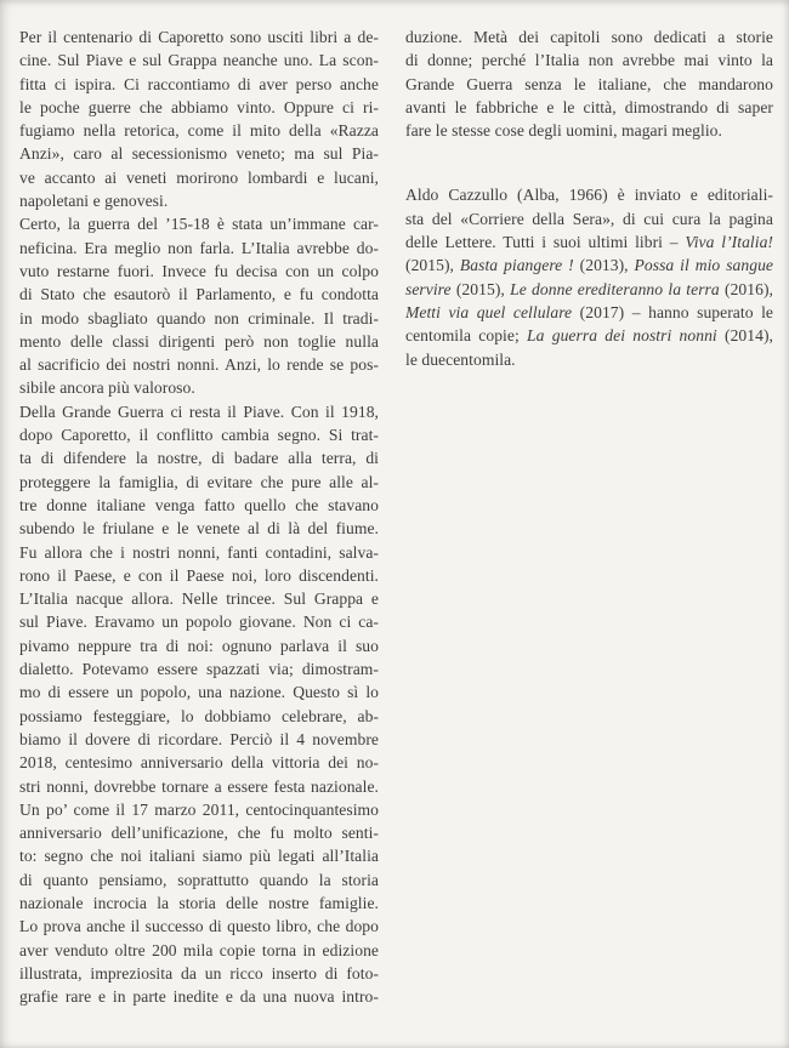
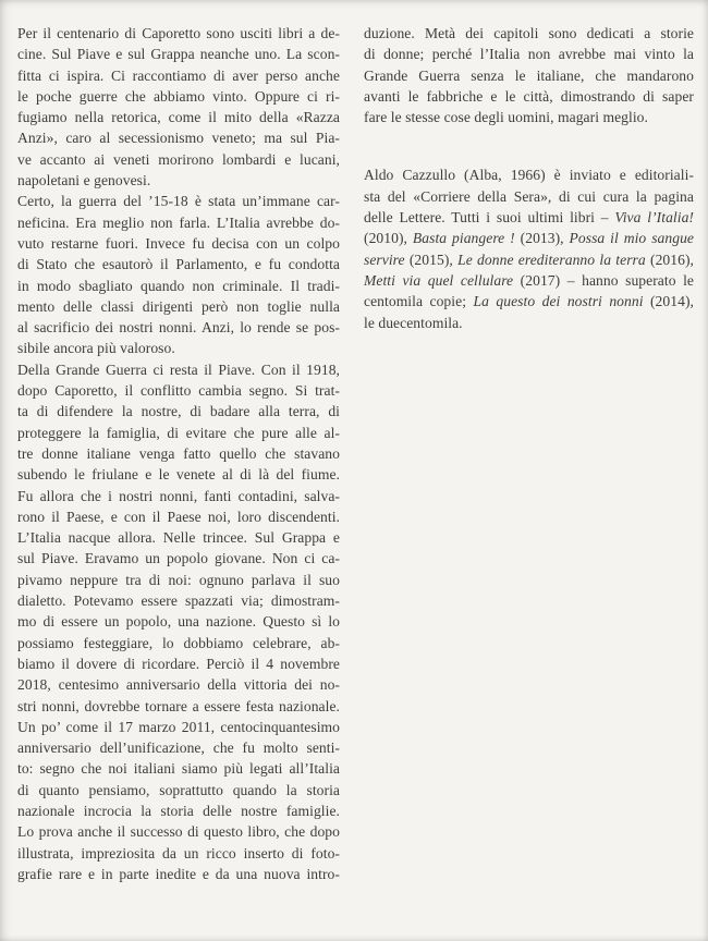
  Per il centenario di Caporetto sono usciti libri a de-
  cine. Sul Piave e sul Grappa neanche uno. La scon-
  fitta ci ispira. Ci raccontiamo di aver perso anche
  le poche guerre che abbiamo vinto. Oppure ci ri-
  fugiamo nella retorica, come il mito della «Razza
  Anzi», caro al secessionismo veneto; ma sul Pia-
  ve accanto ai veneti morirono lombardi e lucani,
  napoletani e genovesi.
  Certo, la guerra del ’15-18 è stata un’immane car-
  neficina. Era meglio non farla. L’Italia avrebbe do-
  vuto restarne fuori. Invece fu decisa con un colpo
  di Stato che esautorò il Parlamento, e fu condotta
  in modo sbagliato quando non criminale. Il tradi-
  mento delle classi dirigenti però non toglie nulla
  al sacrificio dei nostri nonni. Anzi, lo rende se pos-
  sibile ancora più valoroso.
  Della Grande Guerra ci resta il Piave. Con il 1918,
  dopo Caporetto, il conflitto cambia segno. Si trat-
  ta di difendere la nostre, di badare alla terra, di
  proteggere la famiglia, di evitare che pure alle al-
  tre donne italiane venga fatto quello che stavano
  subendo le friulane e le venete al di là del fiume.
  Fu allora che i nostri nonni, fanti contadini, salva-
  rono il Paese, e con il Paese noi, loro discendenti.
  L’Italia nacque allora. Nelle trincee. Sul Grappa e
  sul Piave. Eravamo un popolo giovane. Non ci ca-
  pivamo neppure tra di noi: ognuno parlava il suo
  dialetto. Potevamo essere spazzati via; dimostram-
  mo di essere un popolo, una nazione. Questo sì lo
  possiamo festeggiare, lo dobbiamo celebrare, ab-
  biamo il dovere di ricordare. Perciò il 4 novembre
  2018, centesimo anniversario della vittoria dei no-
  stri nonni, dovrebbe tornare a essere festa nazionale.
  Un po’ come il 17 marzo 2011, centocinquantesimo
  anniversario dell’unificazione, che fu molto senti-
  to: segno che noi italiani siamo più legati all’Italia
  di quanto pensiamo, soprattutto quando la storia
  nazionale incrocia la storia delle nostre famiglie.
  Lo prova anche il successo di questo libro, che dopo
- aver venduto oltre 200 mila copie torna in edizione
  illustrata, impreziosita da un ricco inserto di foto-
  grafie rare e in parte inedite e da una nuova intro-
  duzione. Metà dei capitoli sono dedicati a storie
  di donne; perché l’Italia non avrebbe mai vinto la
  Grande Guerra senza le italiane, che mandarono
  avanti le fabbriche e le città, dimostrando di saper
  fare le stesse cose degli uomini, magari meglio.
  Aldo Cazzullo (Alba, 1966) è inviato e editoriali-
  sta del «Corriere della Sera», di cui cura la pagina
  delle Lettere. Tutti i suoi ultimi libri – Viva l’Italia!
- (2015), Basta piangere ! (2013), Possa il mio sangue
+ (2010), Basta piangere ! (2013), Possa il mio sangue
  servire (2015), Le donne erediteranno la terra (2016),
  Metti via quel cellulare (2017) – hanno superato le
- centomila copie; La guerra dei nostri nonni (2014),
+ centomila copie; La questo dei nostri nonni (2014),
  le duecentomila.
